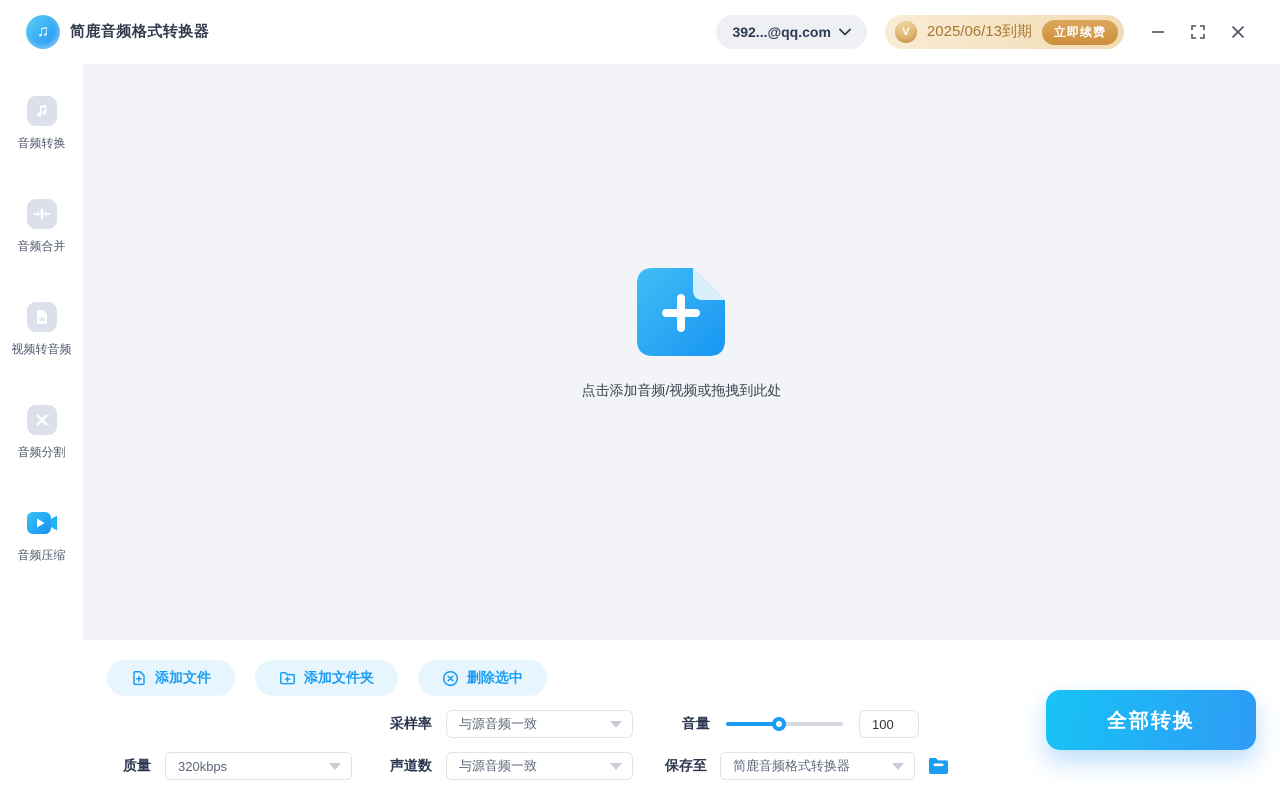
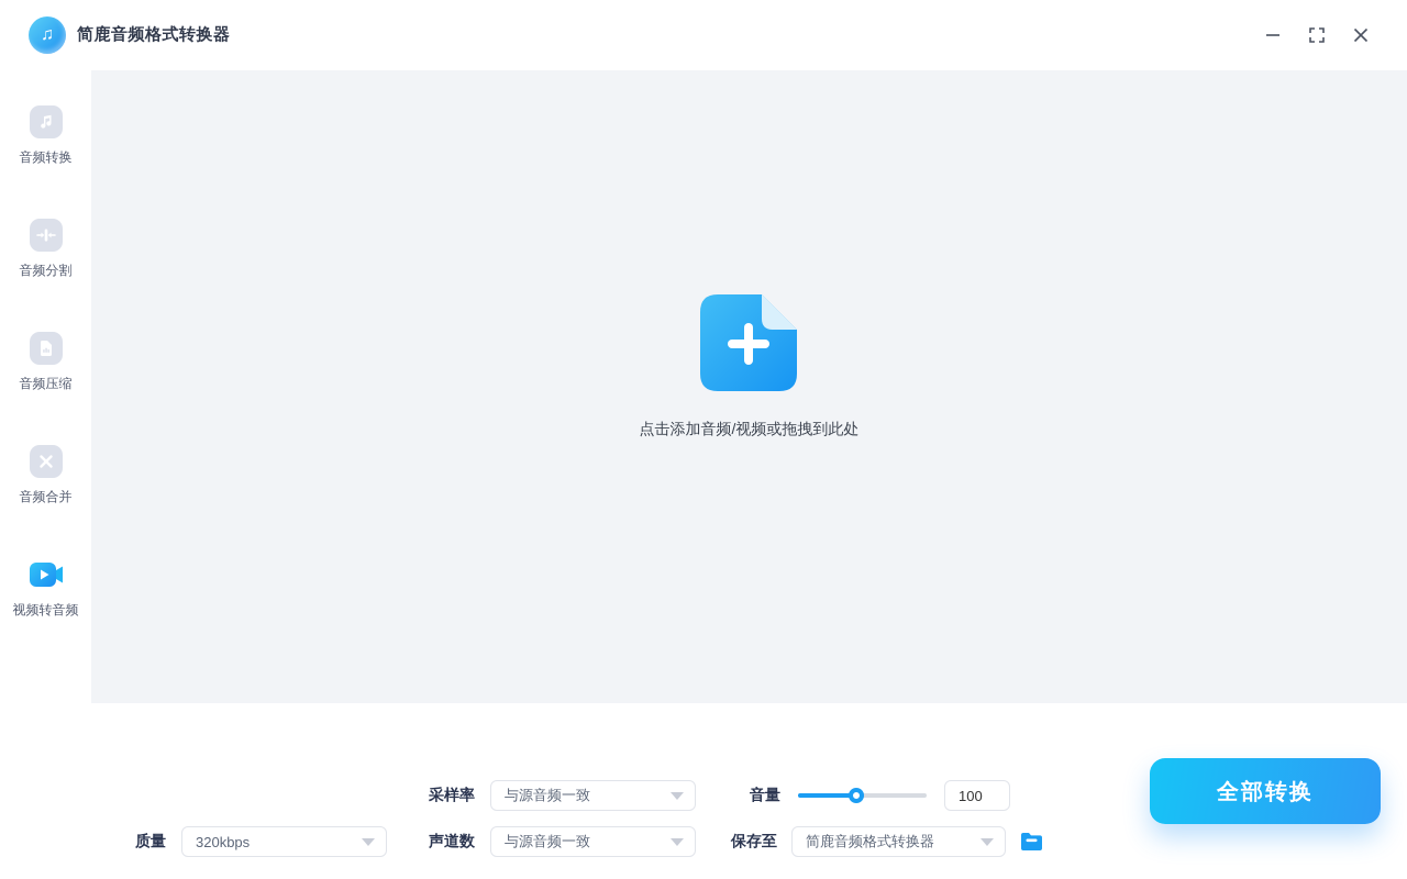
  ♫
  简鹿音频格式转换器
- 392...@qq.com
- V
- 2025/06/13到期
- 立即续费
  音频转换
- 音频合并
+ 音频分割
- 视频转音频
+ 音频压缩
- 音频分割
+ 音频合并
- 音频压缩
+ 视频转音频
  点击添加音频/视频或拖拽到此处
- 添加文件
- 添加文件夹
- 删除选中
  采样率
  与源音频一致
  音量
  100
  质量
  320kbps
  声道数
  与源音频一致
  保存至
  简鹿音频格式转换器
  全部转换
